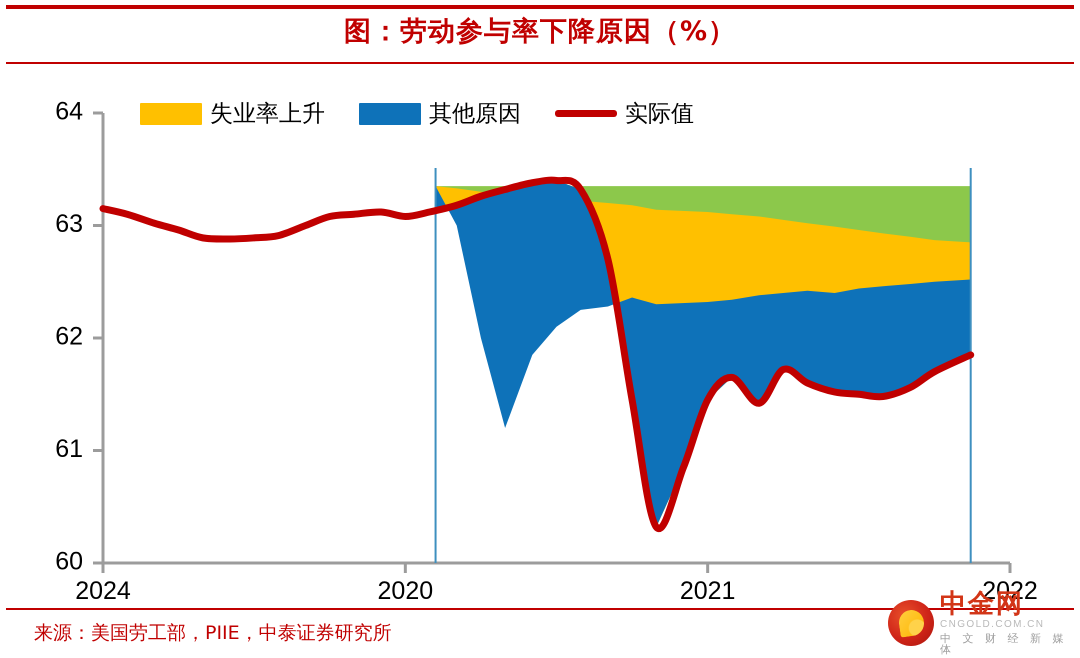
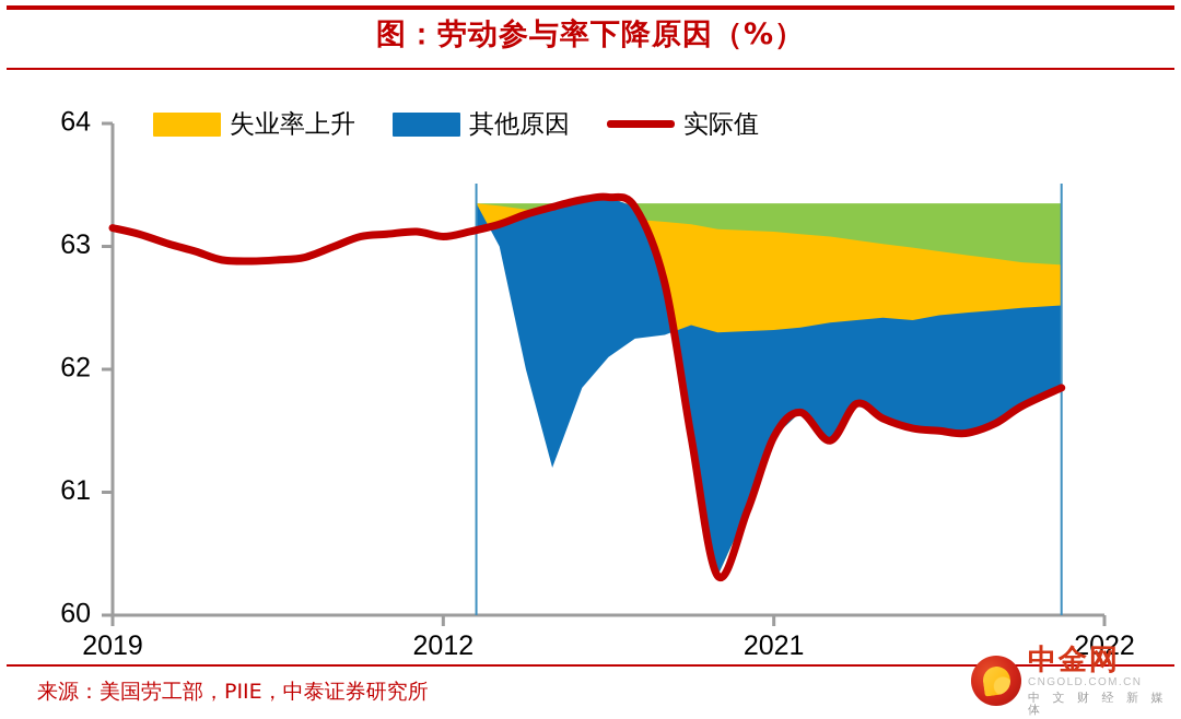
  图：劳动参与率下降原因（%）
  失业率上升
  其他原因
  实际值
  60
  61
  62
  63
  64
- 2024
+ 2019
- 2020
+ 2012
  2021
  来源：美国劳工部，PIIE，中泰证券研究所
  中金网
  CNGOLD.COM.CN
  中 文 财 经 新 媒 体
